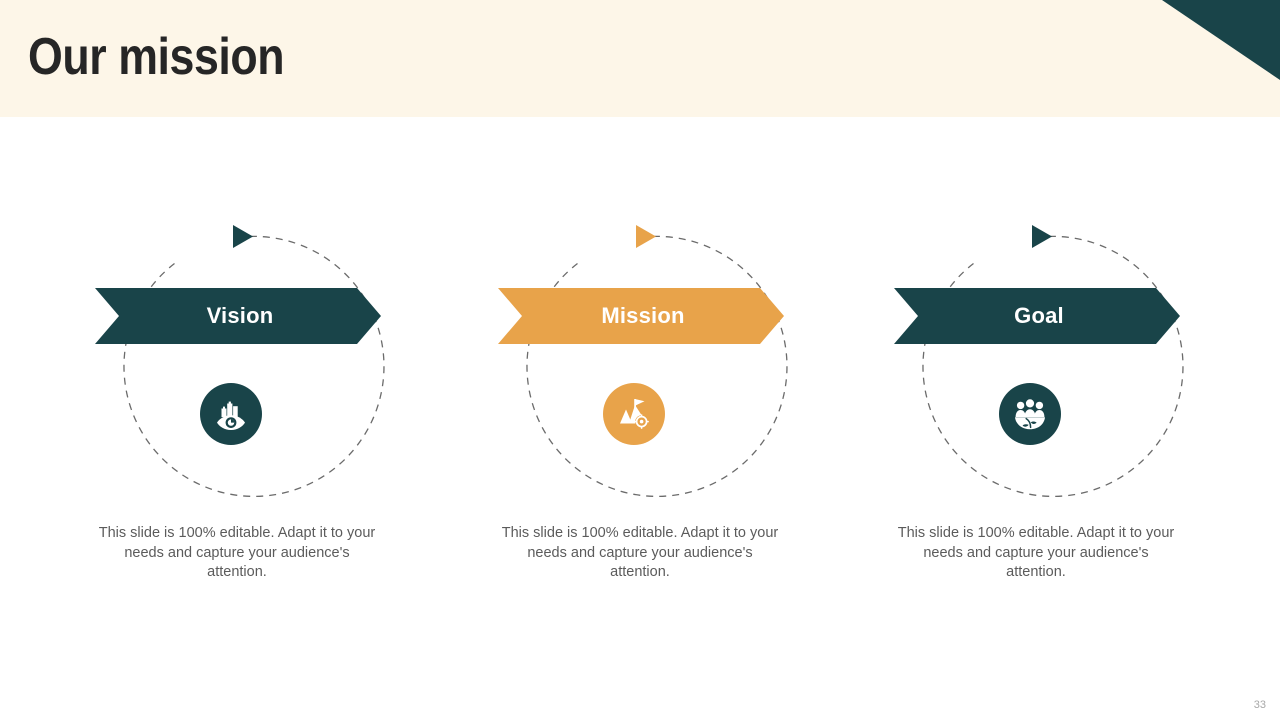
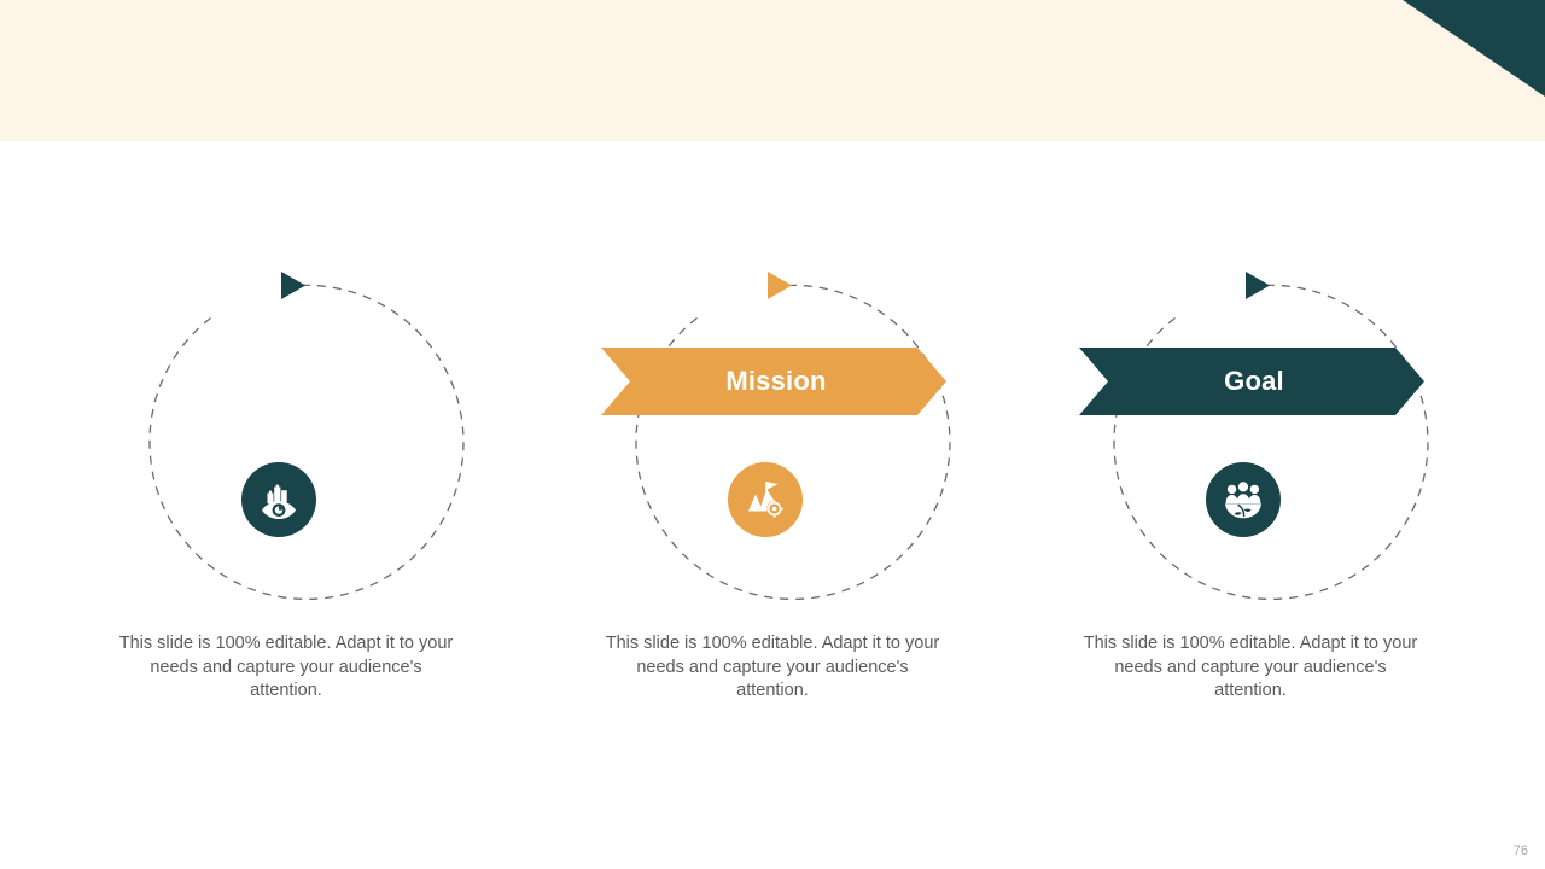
- Our mission
- Vision
  This slide is 100% editable. Adapt it to your needs and capture your audience's attention.
  Mission
  This slide is 100% editable. Adapt it to your needs and capture your audience's attention.
  Goal
  This slide is 100% editable. Adapt it to your needs and capture your audience's attention.
- 33
+ 76
